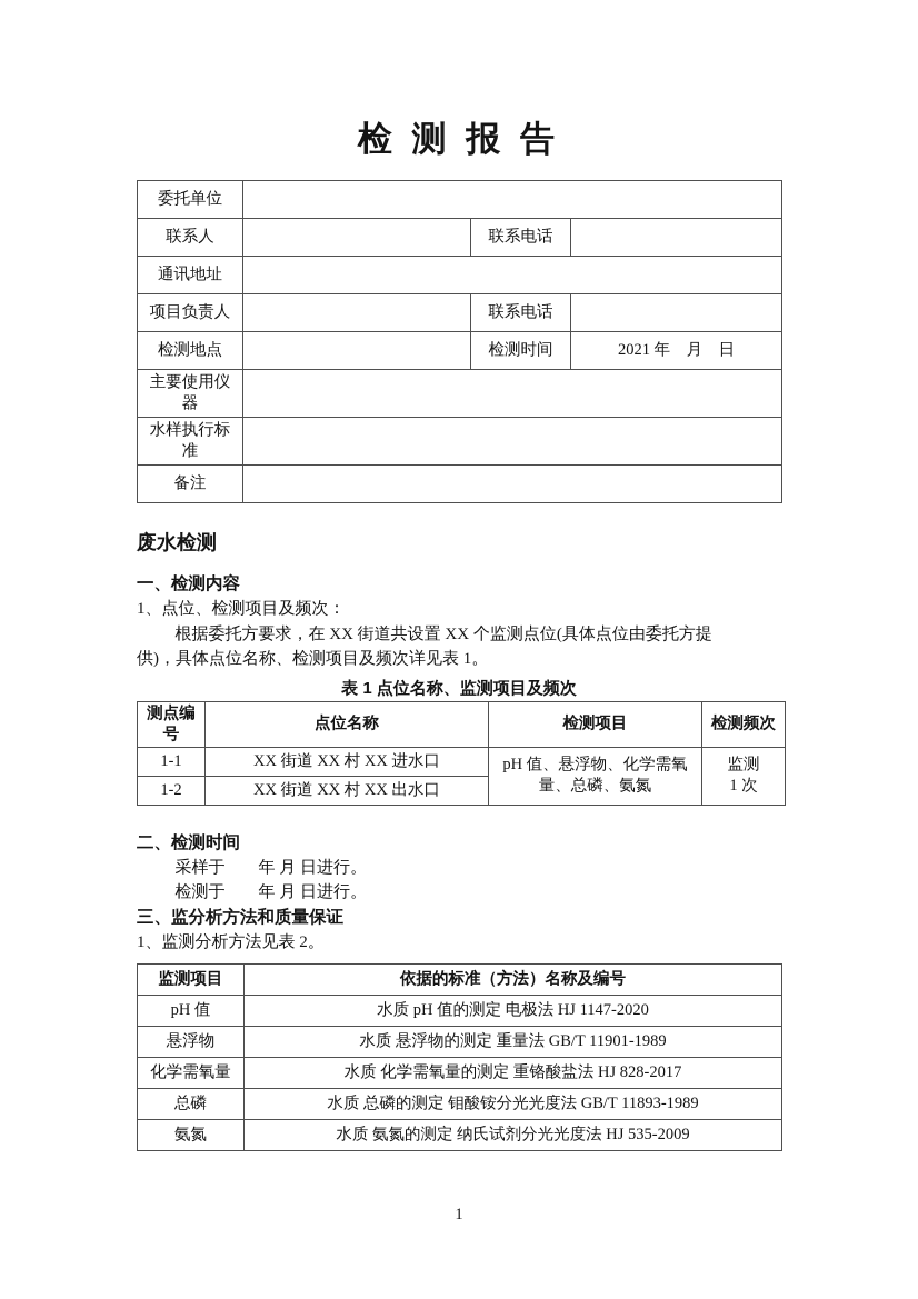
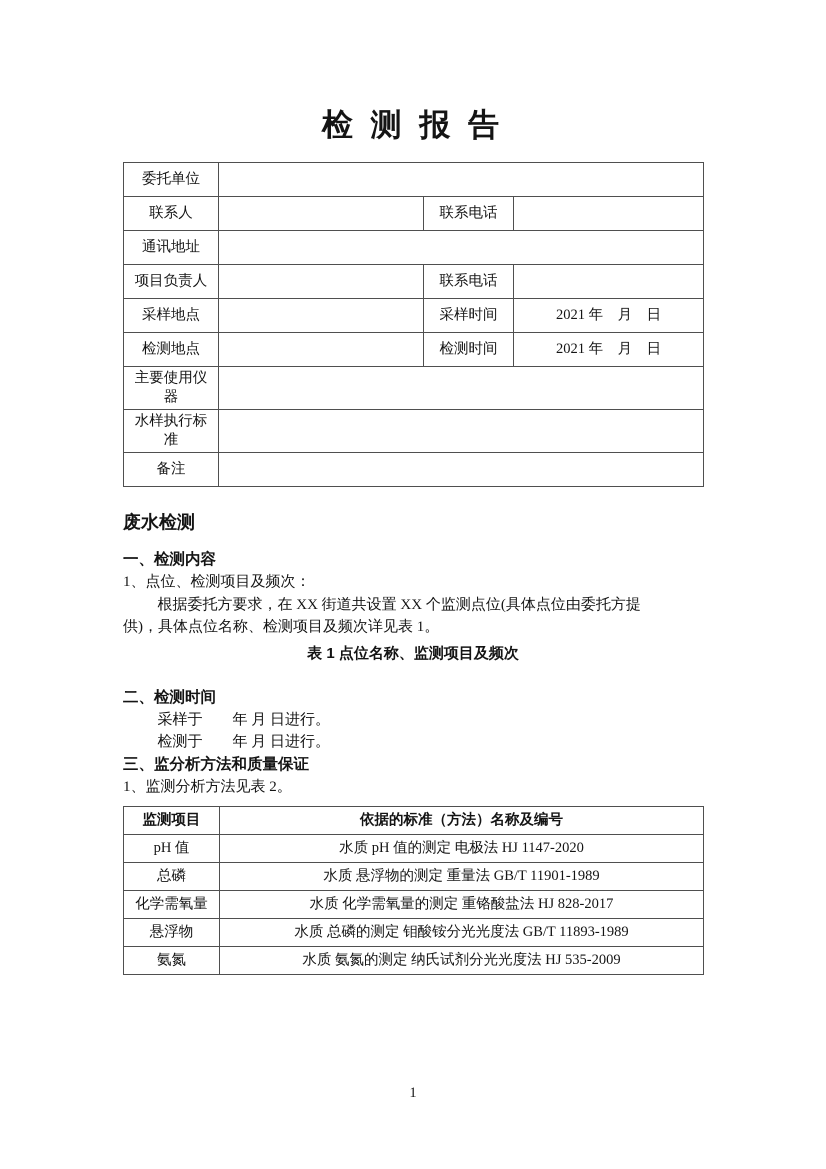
  检 测 报 告
  委托单位
  联系人		联系电话
  通讯地址
  项目负责人		联系电话
+ 采样地点		采样时间	2021 年 月 日
  检测地点		检测时间	2021 年 月 日
  主要使用仪器
  水样执行标准
  备注
  废水检测
  一、检测内容
  1、点位、检测项目及频次：
  根据委托方要求，在 XX 街道共设置 XX 个监测点位(具体点位由委托方提
  供)，具体点位名称、检测项目及频次详见表 1。
  表 1 点位名称、监测项目及频次
- 测点编号	点位名称	检测项目	检测频次
- 1-1	XX 街道 XX 村 XX 进水口	pH 值、悬浮物、化学需氧量、总磷、氨氮	监测 1 次
- 1-2	XX 街道 XX 村 XX 出水口
  二、检测时间
  采样于 年 月 日进行。
  检测于 年 月 日进行。
  三、监分析方法和质量保证
  1、监测分析方法见表 2。
  监测项目	依据的标准（方法）名称及编号
  pH 值	水质 pH 值的测定 电极法 HJ 1147-2020
- 悬浮物	水质 悬浮物的测定 重量法 GB/T 11901-1989
+ 总磷	水质 悬浮物的测定 重量法 GB/T 11901-1989
  化学需氧量	水质 化学需氧量的测定 重铬酸盐法 HJ 828-2017
- 总磷	水质 总磷的测定 钼酸铵分光光度法 GB/T 11893-1989
+ 悬浮物	水质 总磷的测定 钼酸铵分光光度法 GB/T 11893-1989
  氨氮	水质 氨氮的测定 纳氏试剂分光光度法 HJ 535-2009
  1
